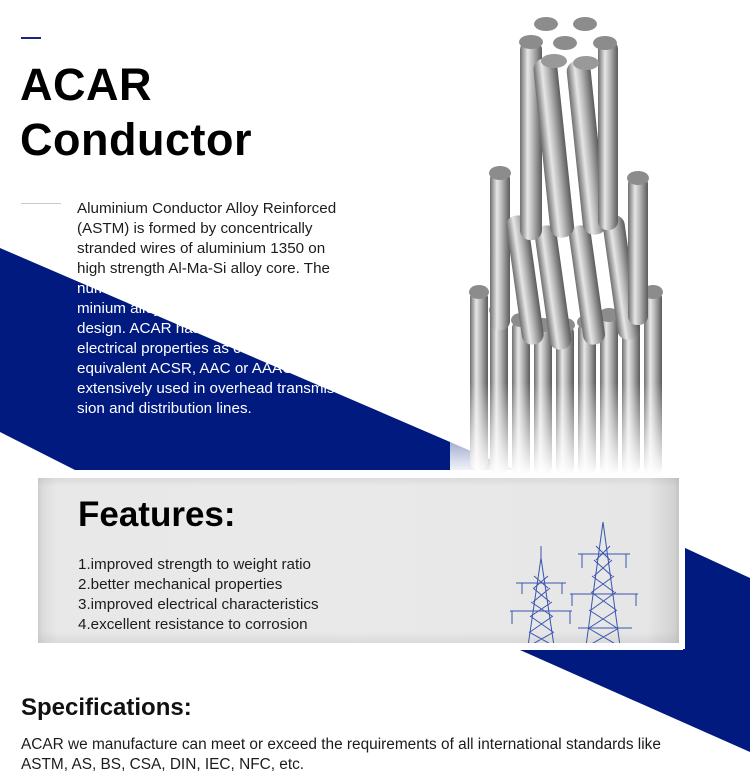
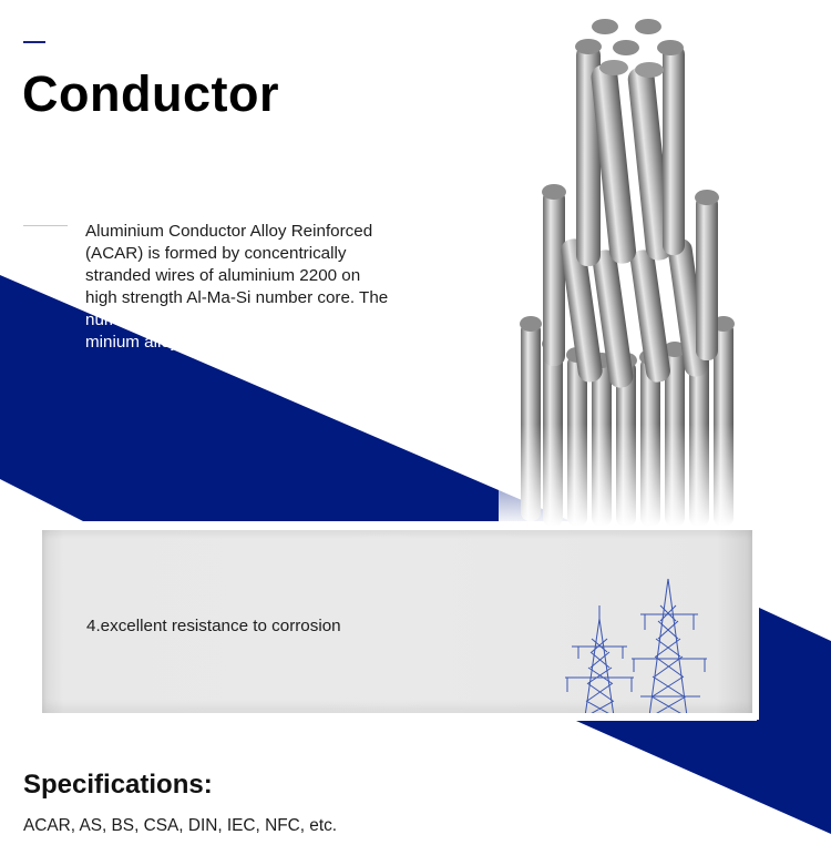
- ACAR
  Conductor
  Aluminium Conductor Alloy Reinforced
- (ASTM) is formed by concentrically
+ (ACAR) is formed by concentrically
- stranded wires of aluminium 1350 on
+ stranded wires of aluminium 2200 on
- high strength Al-Ma-Si alloy core. The
+ high strength Al-Ma-Si number core. The
  number of wires of aluminum1350 & alu-
  minium alloy 6201depends on the cable
- design. ACAR has better mechanical and
- electrical properties as compared to an
- equivalent ACSR, AAC or AAAC, which
- extensively used in overhead transmis-
- sion and distribution lines.
- Features:
- 1.improved strength to weight ratio
- 2.better mechanical properties
- 3.improved electrical characteristics
  4.excellent resistance to corrosion
  Specifications:
- ACAR we manufacture can meet or exceed the requirements of all international standards like
- ASTM, AS, BS, CSA, DIN, IEC, NFC, etc.
+ ACAR, AS, BS, CSA, DIN, IEC, NFC, etc.
